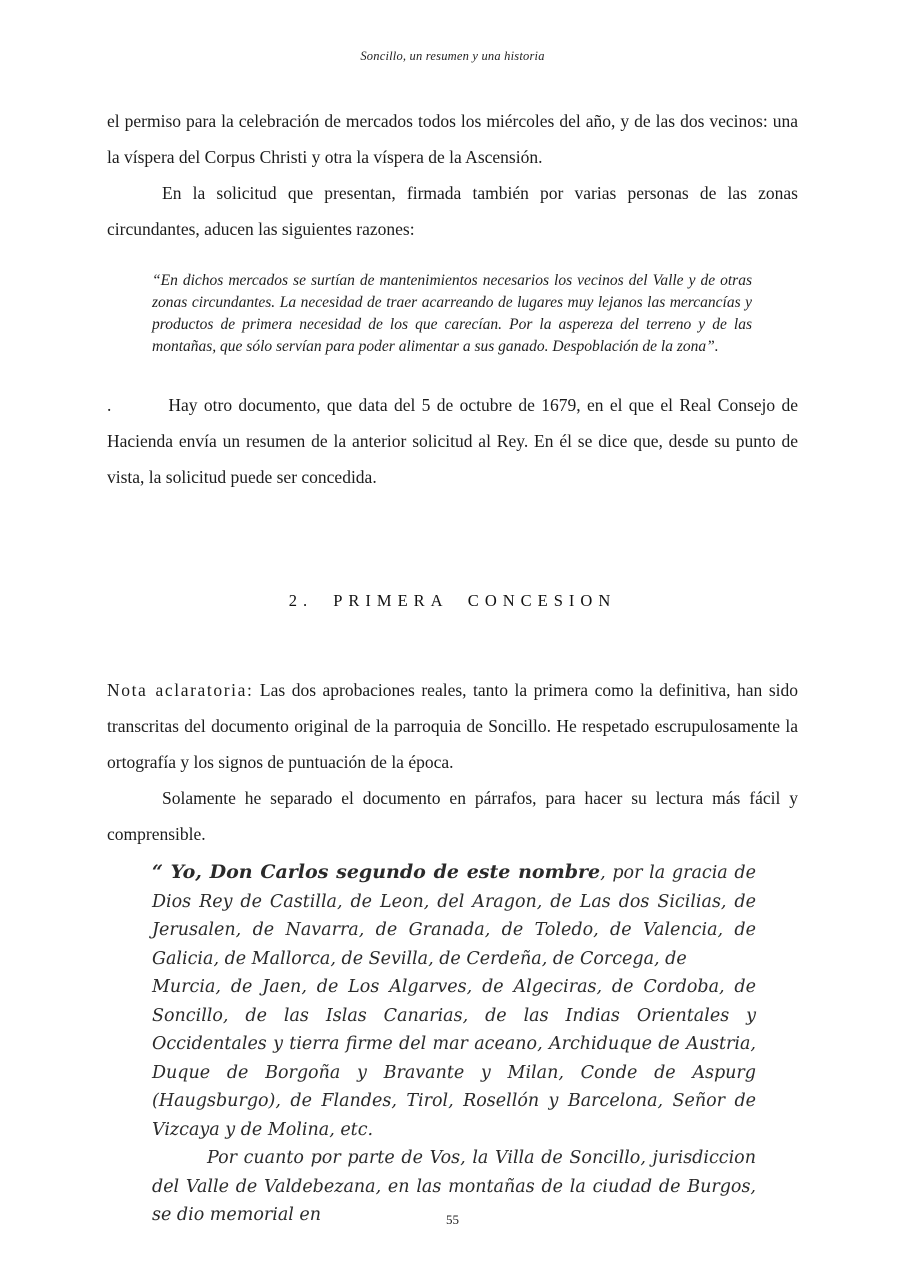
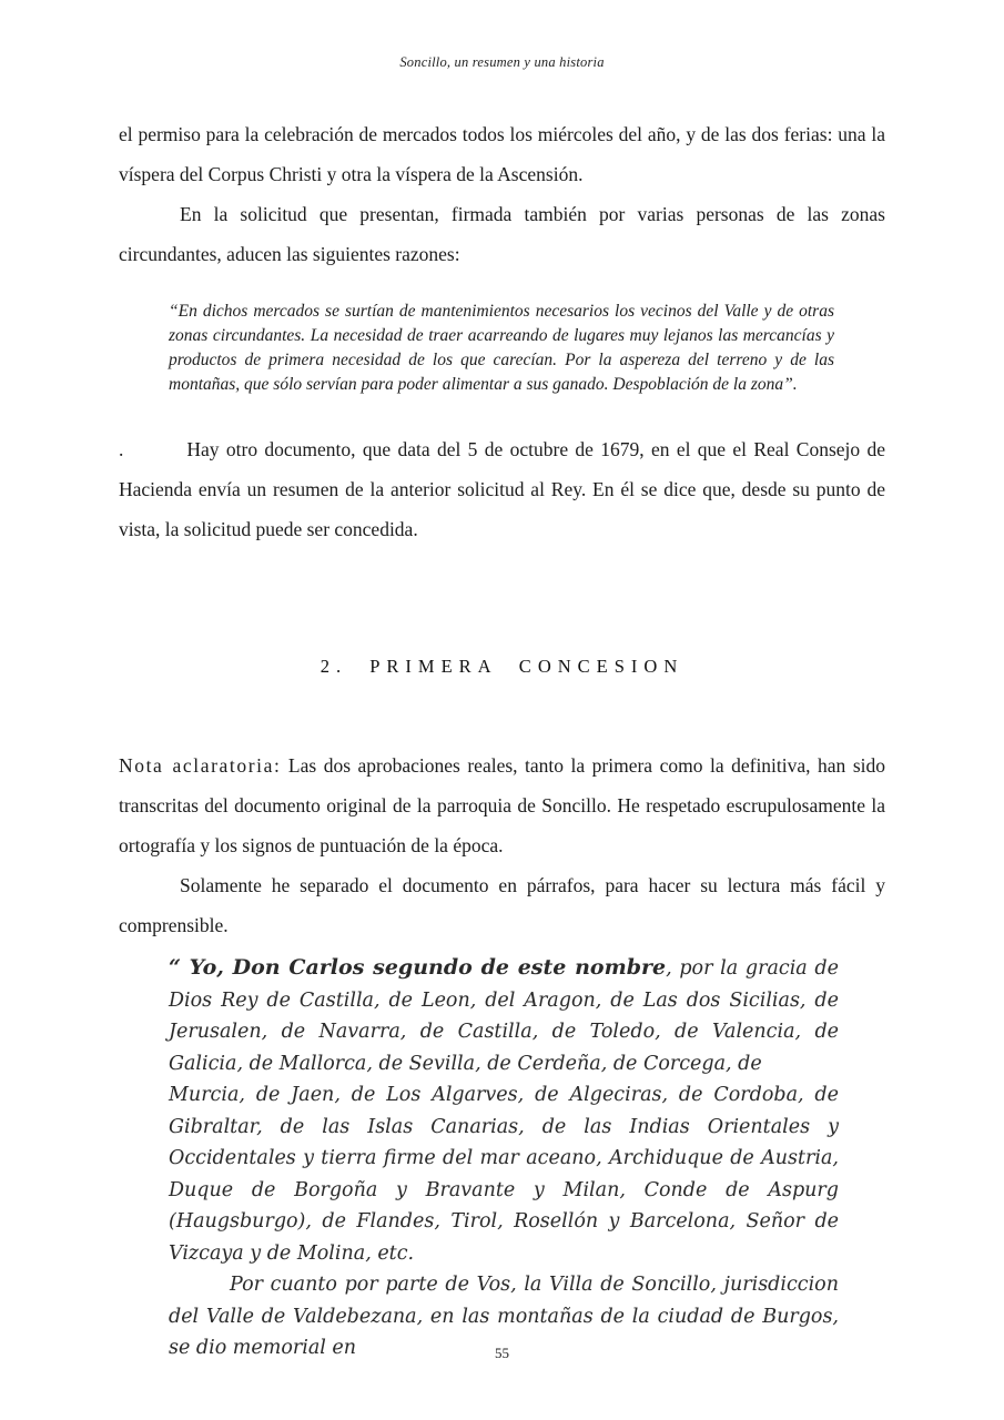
  Soncillo, un resumen y una historia
- el permiso para la celebración de mercados todos los miércoles del año, y de las dos vecinos: una la víspera del Corpus Christi y otra la víspera de la Ascensión.
+ el permiso para la celebración de mercados todos los miércoles del año, y de las dos ferias: una la víspera del Corpus Christi y otra la víspera de la Ascensión.
  En la solicitud que presentan, firmada también por varias personas de las zonas circundantes, aducen las siguientes razones:
  “En dichos mercados se surtían de mantenimientos necesarios los vecinos del Valle y de otras zonas circundantes. La necesidad de traer acarreando de lugares muy lejanos las mercancías y productos de primera necesidad de los que carecían. Por la aspereza del terreno y de las montañas, que sólo servían para poder alimentar a sus ganado. Despoblación de la zona”.
  . Hay otro documento, que data del 5 de octubre de 1679, en el que el Real Consejo de Hacienda envía un resumen de la anterior solicitud al Rey. En él se dice que, desde su punto de vista, la solicitud puede ser concedida.
  2. PRIMERA CONCESION
  Nota aclaratoria: Las dos aprobaciones reales, tanto la primera como la definitiva, han sido transcritas del documento original de la parroquia de Soncillo. He respetado escrupulosamente la ortografía y los signos de puntuación de la época.
  Solamente he separado el documento en párrafos, para hacer su lectura más fácil y comprensible.
- “ Yo, Don Carlos segundo de este nombre, por la gracia de Dios Rey de Castilla, de Leon, del Aragon, de Las dos Sicilias, de Jerusalen, de Navarra, de Granada, de Toledo, de Valencia, de Galicia, de Mallorca, de Sevilla, de Cerdeña, de Corcega, de
+ “ Yo, Don Carlos segundo de este nombre, por la gracia de Dios Rey de Castilla, de Leon, del Aragon, de Las dos Sicilias, de Jerusalen, de Navarra, de Castilla, de Toledo, de Valencia, de Galicia, de Mallorca, de Sevilla, de Cerdeña, de Corcega, de
- Murcia, de Jaen, de Los Algarves, de Algeciras, de Cordoba, de Soncillo, de las Islas Canarias, de las Indias Orientales y Occidentales y tierra firme del mar aceano, Archiduque de Austria, Duque de Borgoña y Bravante y Milan, Conde de Aspurg (Haugsburgo), de Flandes, Tirol, Rosellón y Barcelona, Señor de Vizcaya y de Molina, etc.
+ Murcia, de Jaen, de Los Algarves, de Algeciras, de Cordoba, de Gibraltar, de las Islas Canarias, de las Indias Orientales y Occidentales y tierra firme del mar aceano, Archiduque de Austria, Duque de Borgoña y Bravante y Milan, Conde de Aspurg (Haugsburgo), de Flandes, Tirol, Rosellón y Barcelona, Señor de Vizcaya y de Molina, etc.
  Por cuanto por parte de Vos, la Villa de Soncillo, jurisdiccion del Valle de Valdebezana, en las montañas de la ciudad de Burgos, se dio memorial en
  55
